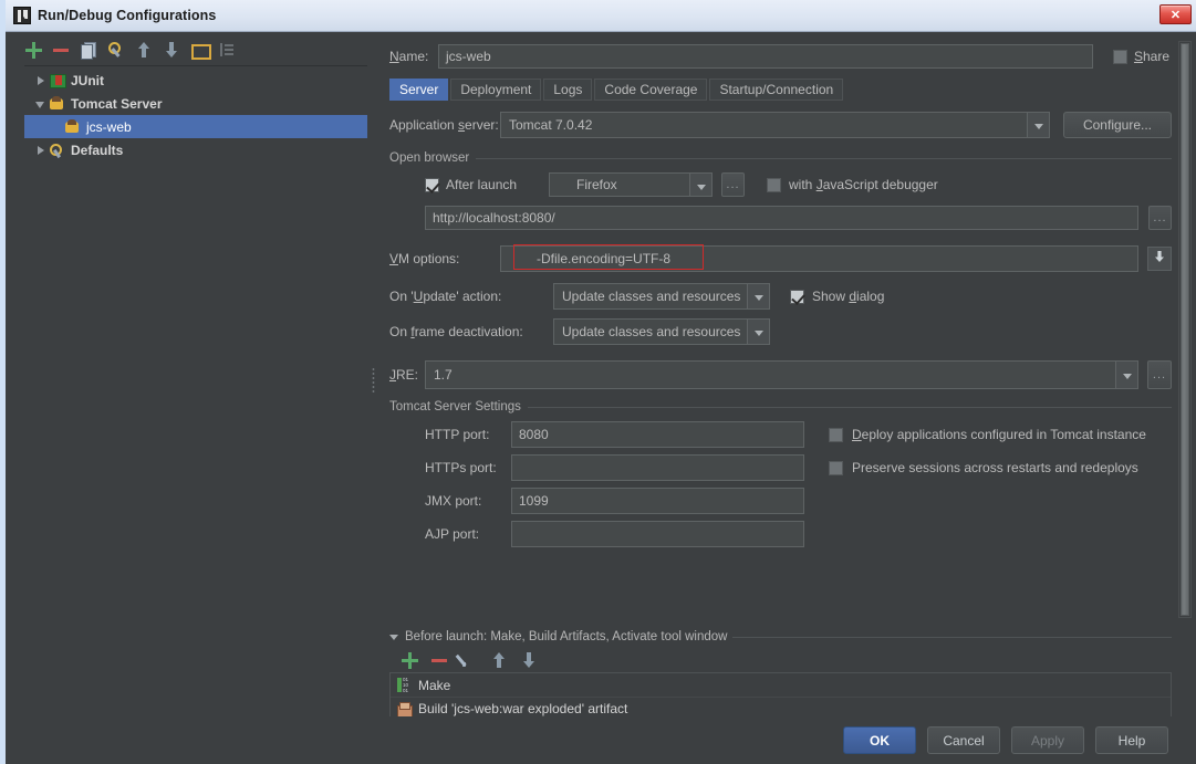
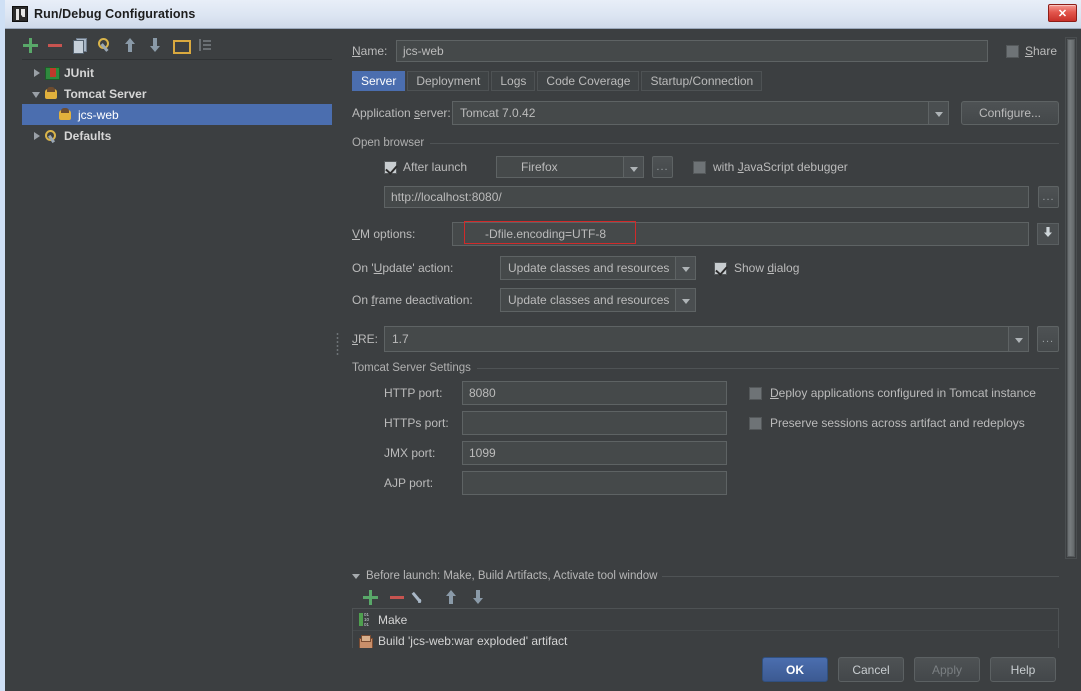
  Run/Debug Configurations
  ✕
  JUnit
  Tomcat Server
  jcs-web
  Defaults
  Name:
  jcs-web
  Share
  Server
  Deployment
  Logs
  Code Coverage
  Startup/Connection
  Application server:
  Tomcat 7.0.42
  Configure...
  Open browser
  After launch
  Firefox
  ...
  with JavaScript debugger
  http://localhost:8080/
  ...
  VM options:
  -Dfile.encoding=UTF-8
  On 'Update' action:
  Update classes and resources
  Show dialog
  On frame deactivation:
  Update classes and resources
  JRE:
  1.7
  ...
  Tomcat Server Settings
  HTTP port:
  8080
  Deploy applications configured in Tomcat instance
  HTTPs port:
- Preserve sessions across restarts and redeploys
+ Preserve sessions across artifact and redeploys
  JMX port:
  1099
  AJP port:
  Before launch: Make, Build Artifacts, Activate tool window
  Make
  Build 'jcs-web:war exploded' artifact
  OK
  Cancel
  Apply
  Help
